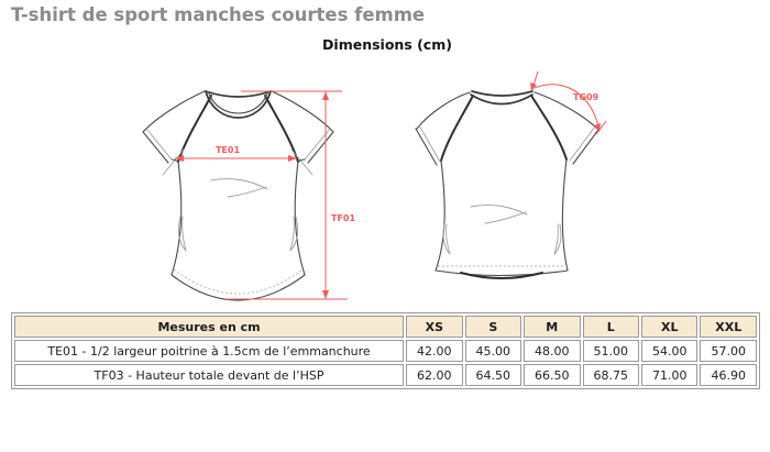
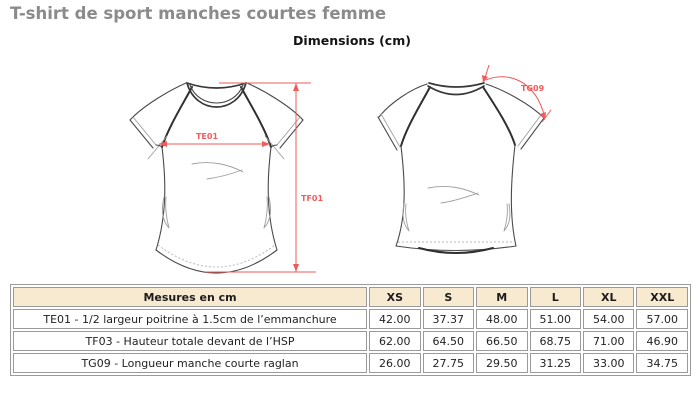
  T-shirt de sport manches courtes femme
  Dimensions (cm)
  TE01
  TF01
  TG09
  Mesures en cm	XS	S	M	L	XL	XXL
- TE01 - 1/2 largeur poitrine à 1.5cm de l’emmanchure	42.00	45.00	48.00	51.00	54.00	57.00
+ TE01 - 1/2 largeur poitrine à 1.5cm de l’emmanchure	42.00	37.37	48.00	51.00	54.00	57.00
  TF03 - Hauteur totale devant de l’HSP	62.00	64.50	66.50	68.75	71.00	46.90
+ TG09 - Longueur manche courte raglan	26.00	27.75	29.50	31.25	33.00	34.75
